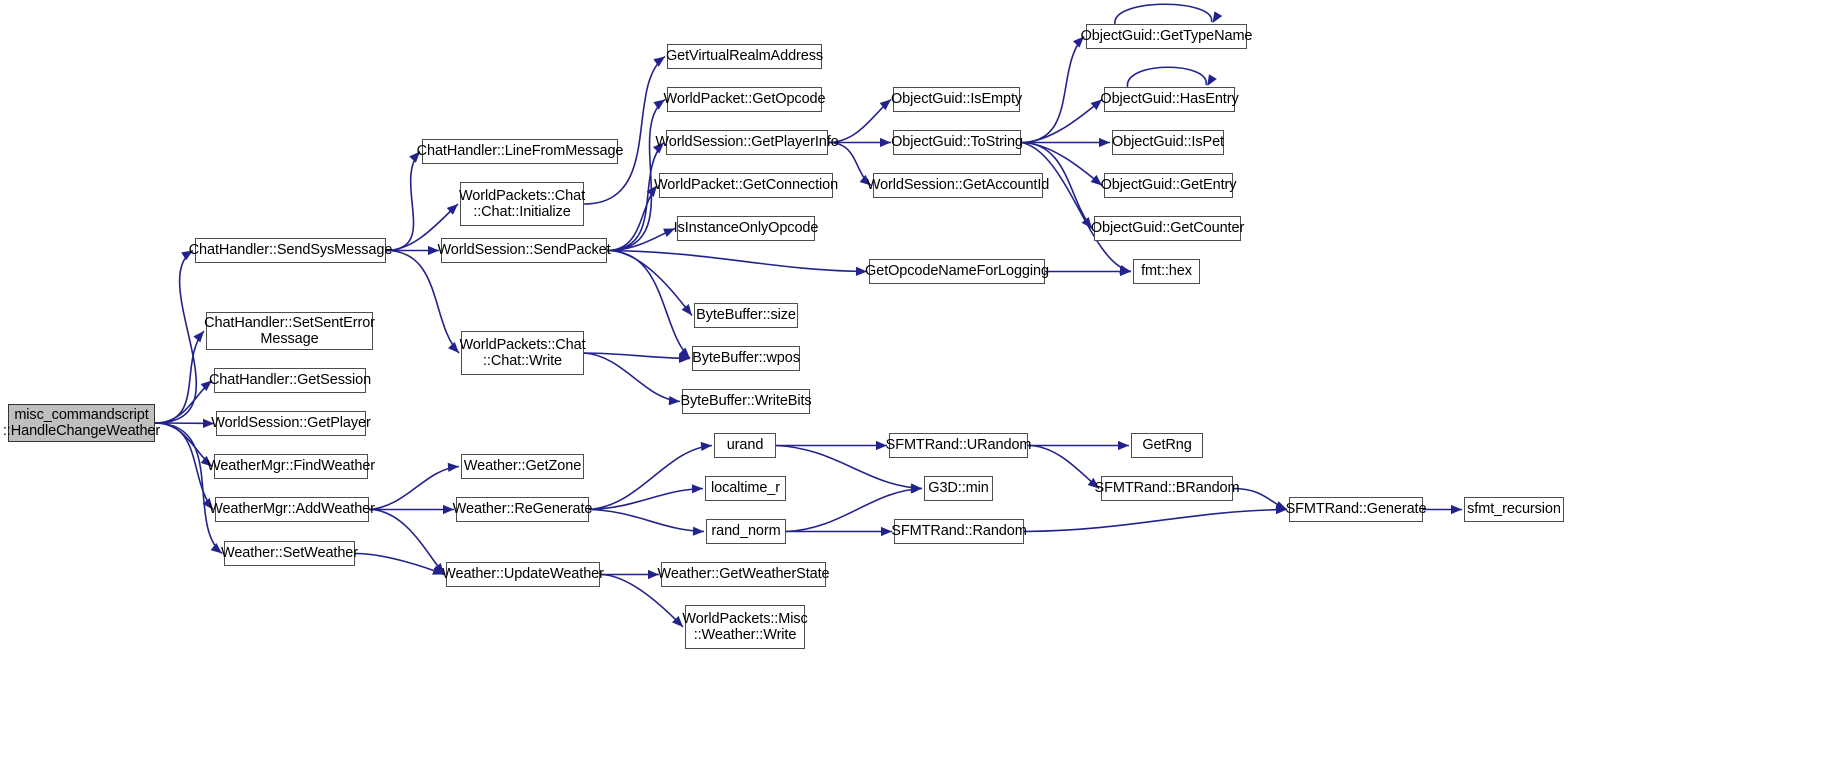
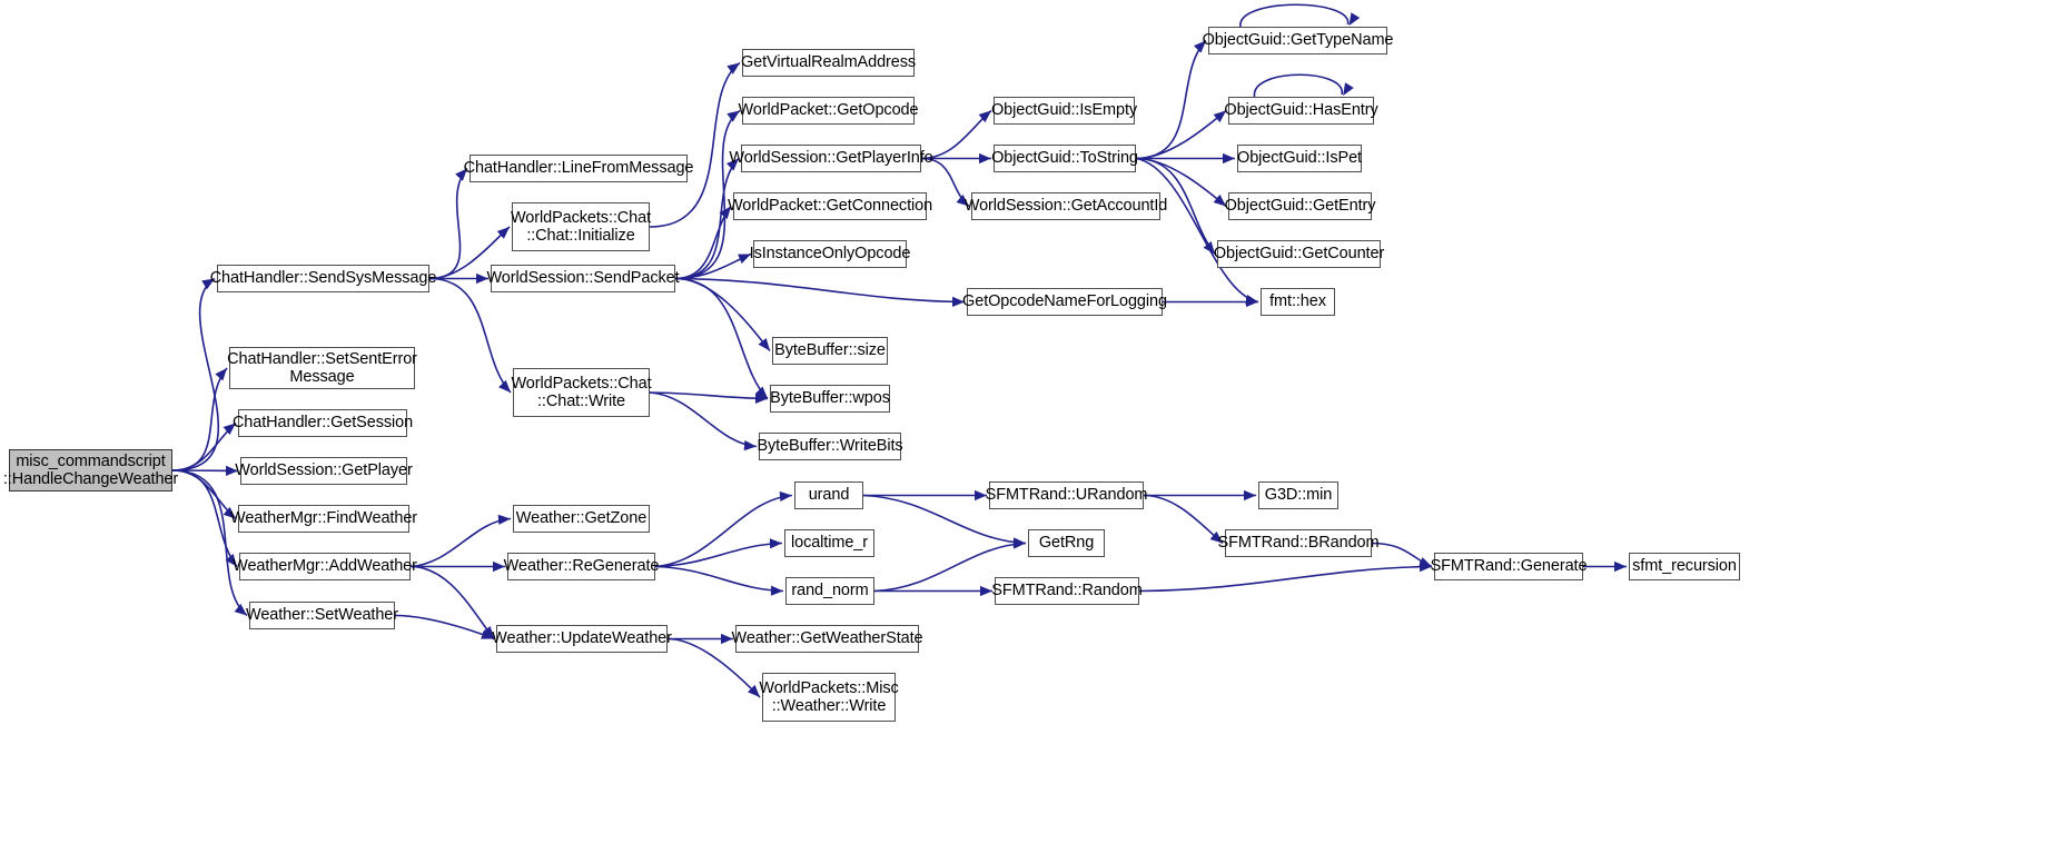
  misc_commandscript
  ::HandleChangeWeather
  ChatHandler::SendSysMessage
  ChatHandler::SetSentError
  Message
  ChatHandler::GetSession
  WorldSession::GetPlayer
  WeatherMgr::FindWeather
  WeatherMgr::AddWeather
  Weather::SetWeather
  ChatHandler::LineFromMessage
  WorldPackets::Chat
  ::Chat::Initialize
  WorldSession::SendPacket
  WorldPackets::Chat
  ::Chat::Write
  Weather::GetZone
  Weather::ReGenerate
  Weather::UpdateWeather
  GetVirtualRealmAddress
  WorldPacket::GetOpcode
  WorldSession::GetPlayerInfo
  WorldPacket::GetConnection
  IsInstanceOnlyOpcode
  ByteBuffer::size
  ByteBuffer::wpos
  ByteBuffer::WriteBits
  urand
  localtime_r
  rand_norm
  Weather::GetWeatherState
  WorldPackets::Misc
  ::Weather::Write
  ObjectGuid::IsEmpty
  ObjectGuid::ToString
  WorldSession::GetAccountId
  GetOpcodeNameForLogging
  SFMTRand::URandom
- G3D::min
+ GetRng
  SFMTRand::Random
  ObjectGuid::GetTypeName
  ObjectGuid::HasEntry
  ObjectGuid::IsPet
  ObjectGuid::GetEntry
  ObjectGuid::GetCounter
  fmt::hex
- GetRng
+ G3D::min
  SFMTRand::BRandom
  SFMTRand::Generate
  sfmt_recursion
